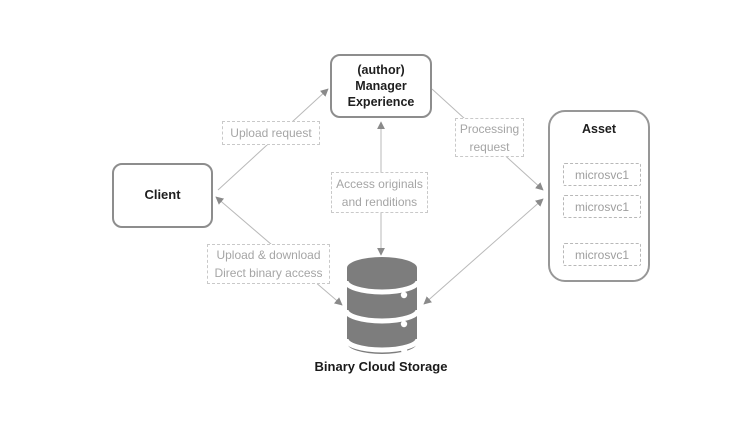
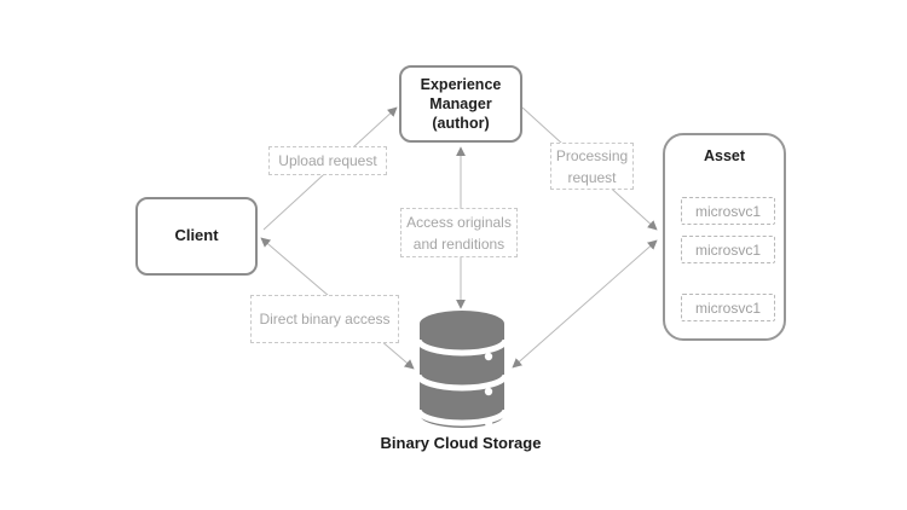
  Client
- (author)
+ Experience
  Manager
- Experience
+ (author)
  Asset
  microsvc1
  microsvc1
  microsvc1
  Upload request
  Processing
  request
  Access originals
  and renditions
- Upload & download
  Direct binary access
  Binary Cloud Storage
